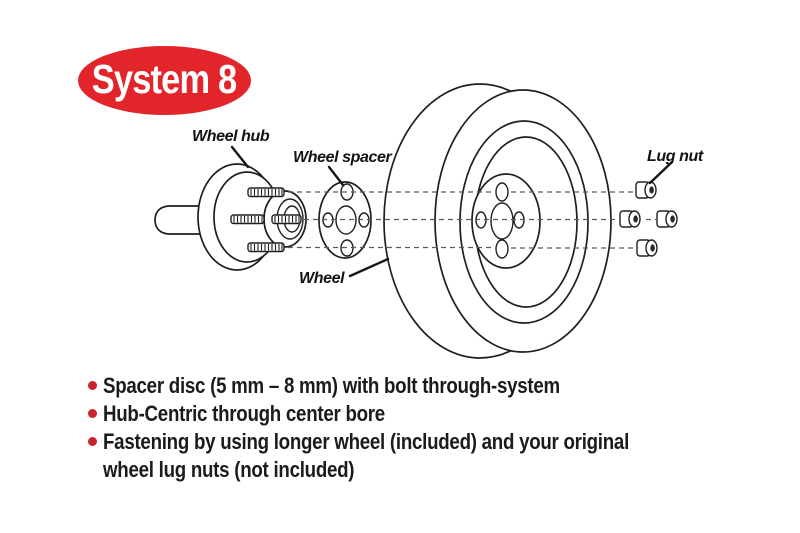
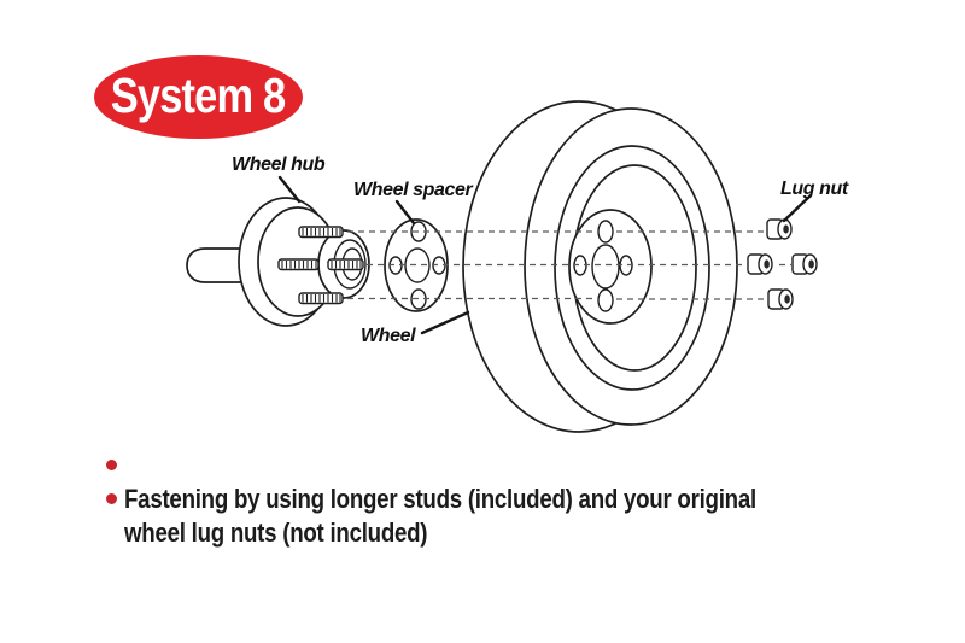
  Wheel hub
  Wheel spacer
  Wheel
  Lug nut
  System 8
- Spacer disc (5 mm – 8 mm) with bolt through-system
- Hub-Centric through center bore
- Fastening by using longer wheel (included) and your original
+ Fastening by using longer studs (included) and your original
  wheel lug nuts (not included)
